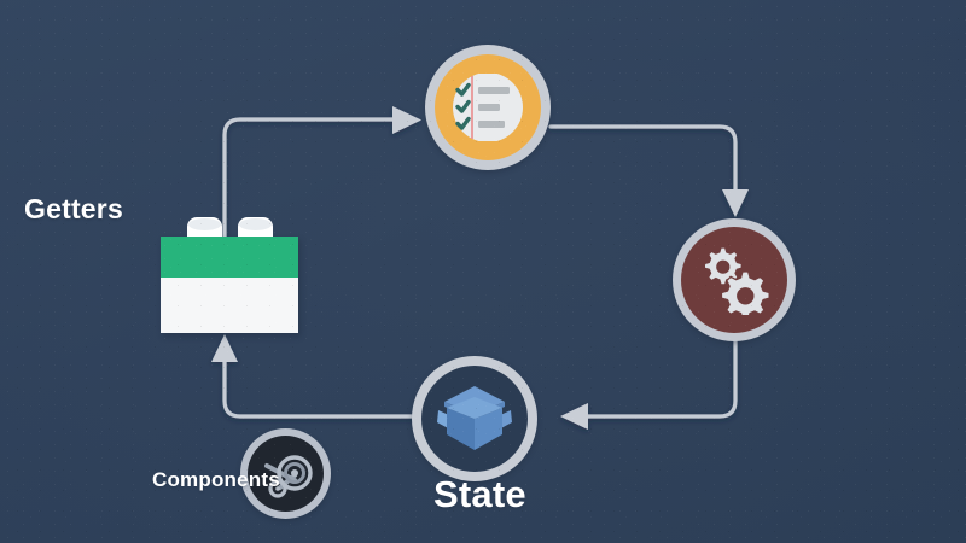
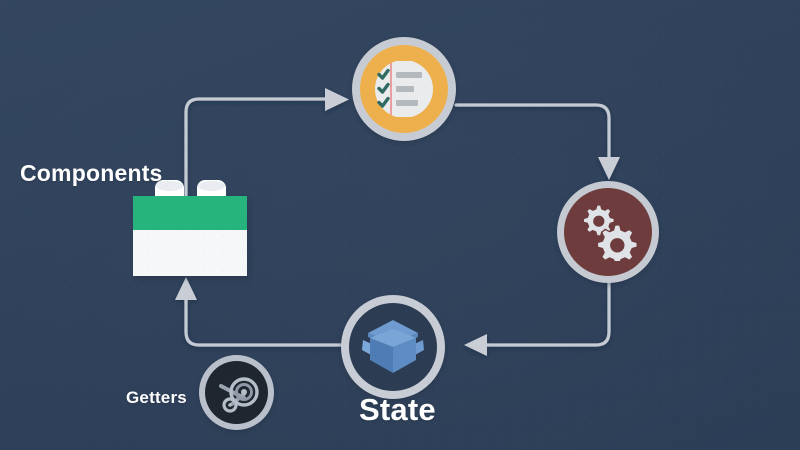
- Getters
+ Components
  State
- Components
+ Getters
